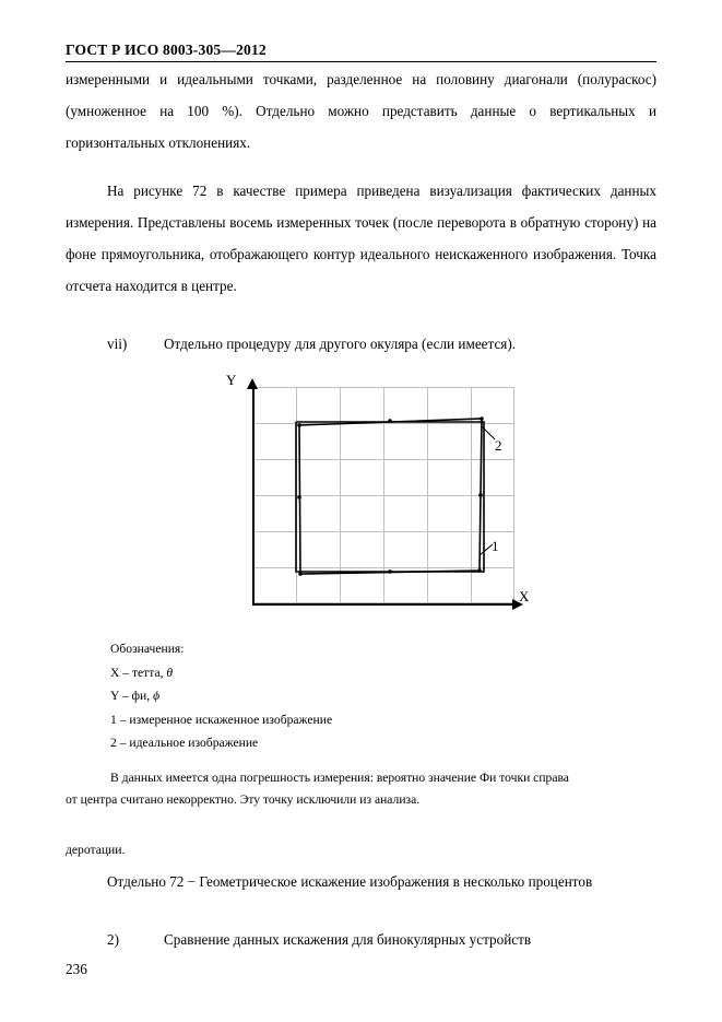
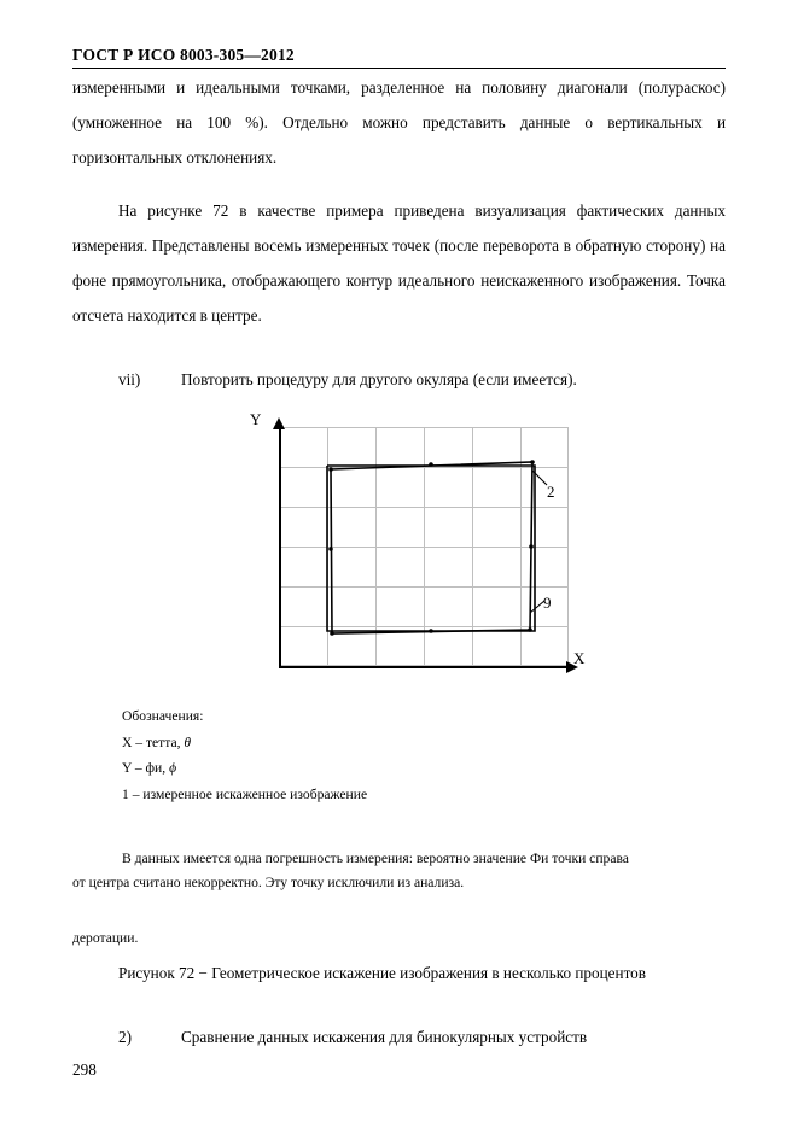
  ГОСТ Р ИСО 8003-305—2012
  измеренными и идеальными точками, разделенное на половину диагонали (полураскос) (умноженное на 100 %). Отдельно можно представить данные о вертикальных и горизонтальных отклонениях.
  На рисунке 72 в качестве примера приведена визуализация фактических данных измерения. Представлены восемь измеренных точек (после переворота в обратную сторону) на фоне прямоугольника, отображающего контур идеального неискаженного изображения. Точка отсчета находится в центре.
- vii) Отдельно процедуру для другого окуляра (если имеется).
+ vii) Повторить процедуру для другого окуляра (если имеется).
  Y
  X
  2
- 1
+ 9
  Обозначения:
  X – тетта, θ
  Y – фи, ϕ
  1 – измеренное искаженное изображение
- 2 – идеальное изображение
  В данных имеется одна погрешность измерения: вероятно значение Фи точки справа
  от центра считано некорректно. Эту точку исключили из анализа.
  деротации.
- Отдельно 72 − Геометрическое искажение изображения в несколько процентов
+ Рисунок 72 − Геометрическое искажение изображения в несколько процентов
  2) Сравнение данных искажения для бинокулярных устройств
- 236
+ 298
